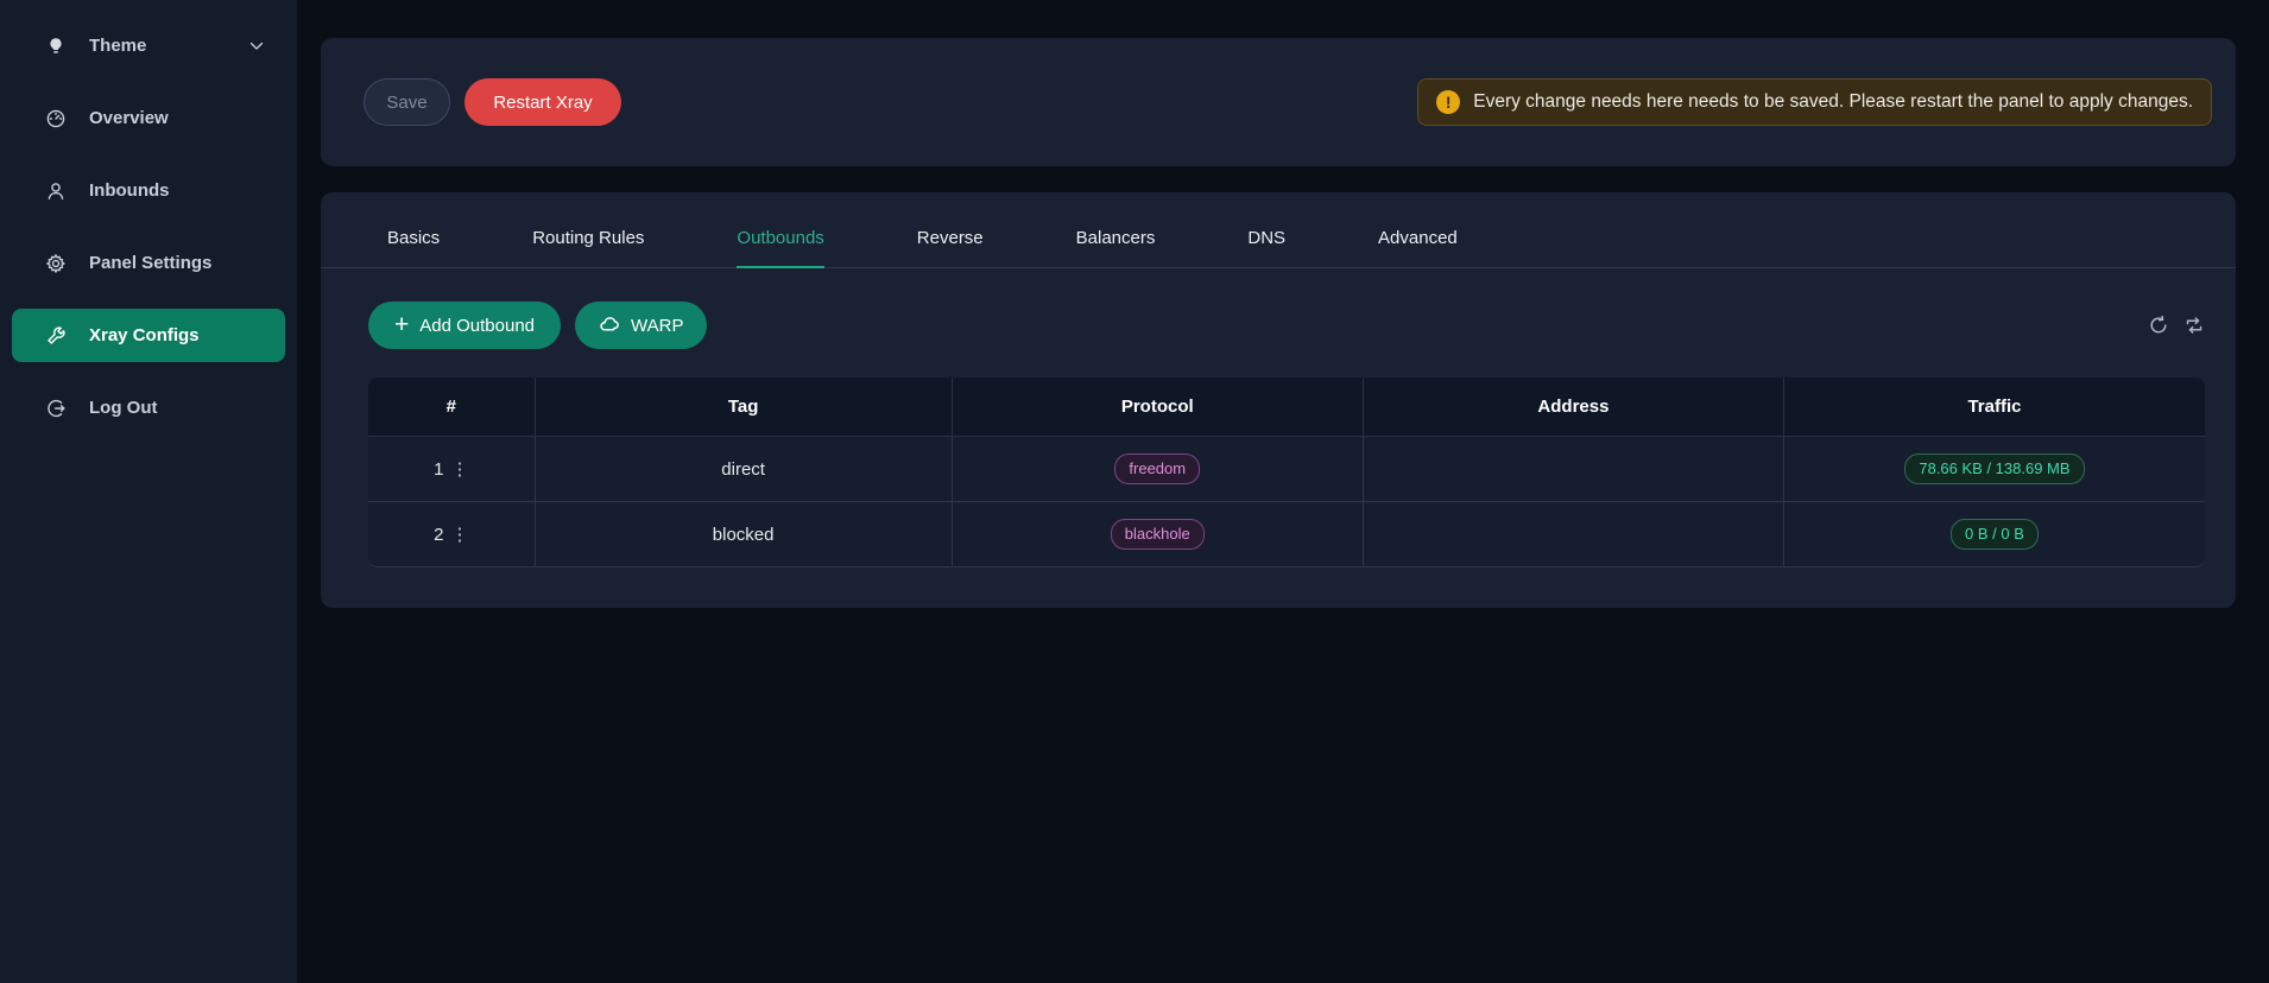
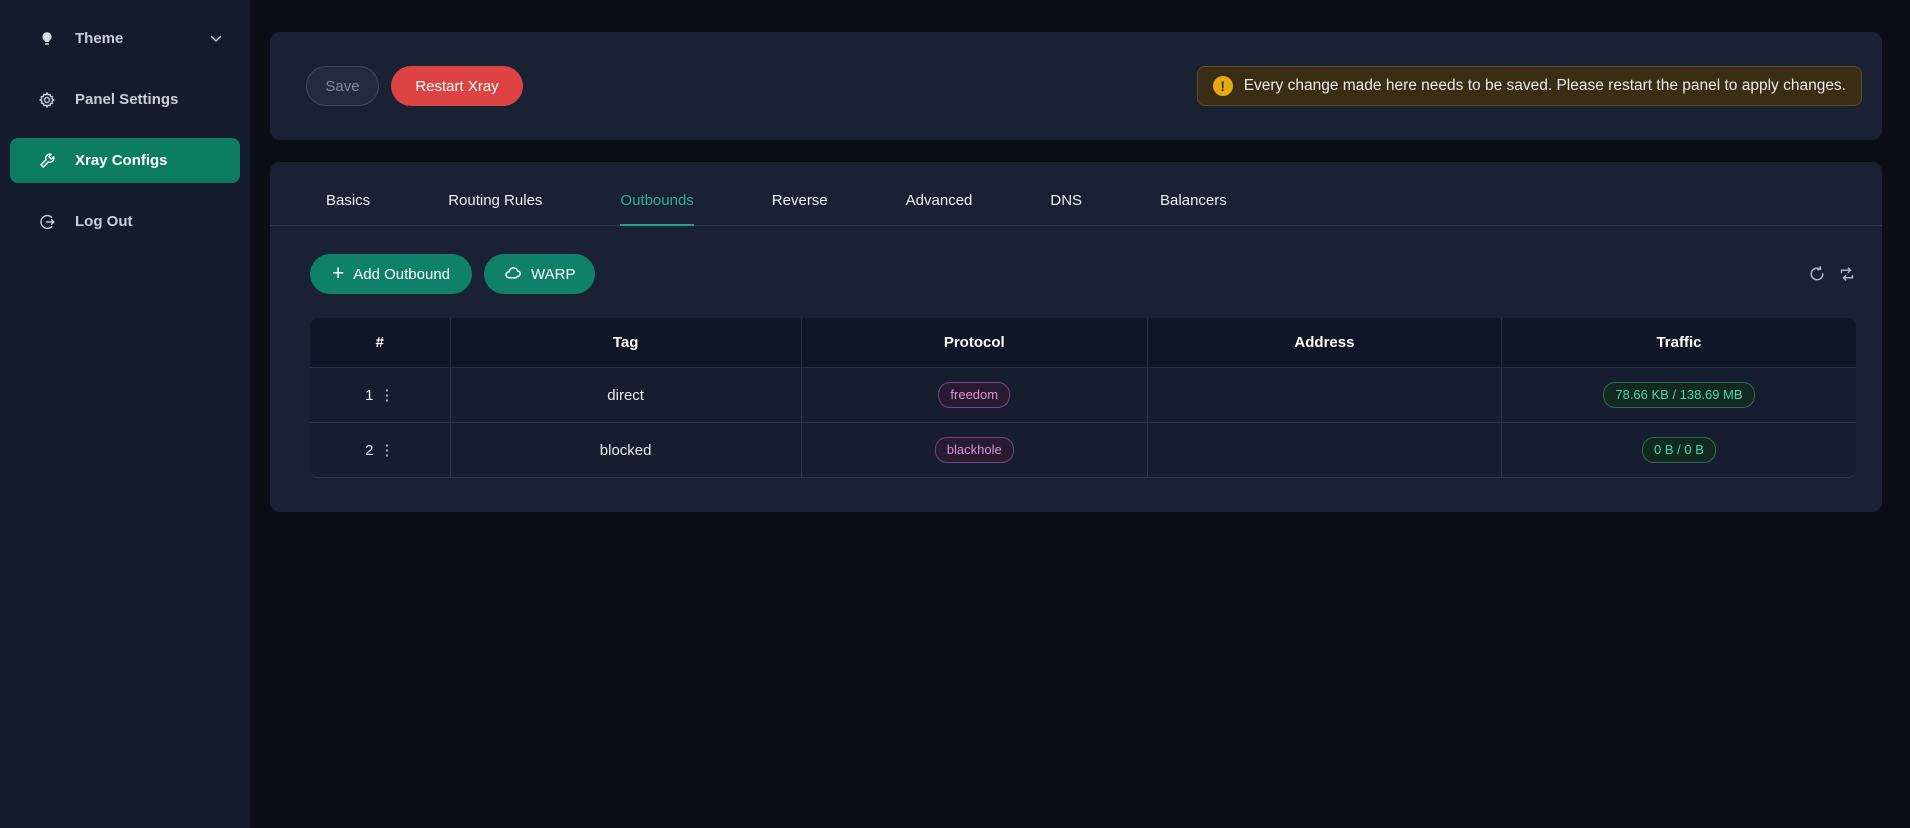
  Theme
- Overview
- Inbounds
  Panel Settings
  Xray Configs
  Log Out
  Save
  Restart Xray
  !
- Every change needs here needs to be saved. Please restart the panel to apply changes.
+ Every change made here needs to be saved. Please restart the panel to apply changes.
  Basics
  Routing Rules
  Outbounds
  Reverse
- Balancers
+ Advanced
  DNS
- Advanced
+ Balancers
  +
  Add Outbound
  WARP
  #	Tag	Protocol	Address	Traffic
  1 ⋮	direct	freedom		78.66 KB / 138.69 MB
  2 ⋮	blocked	blackhole		0 B / 0 B
